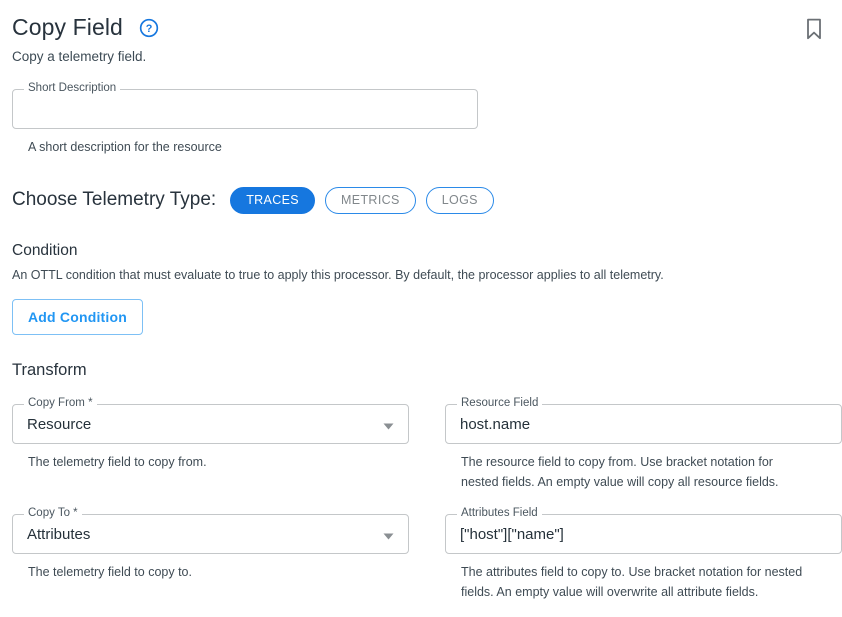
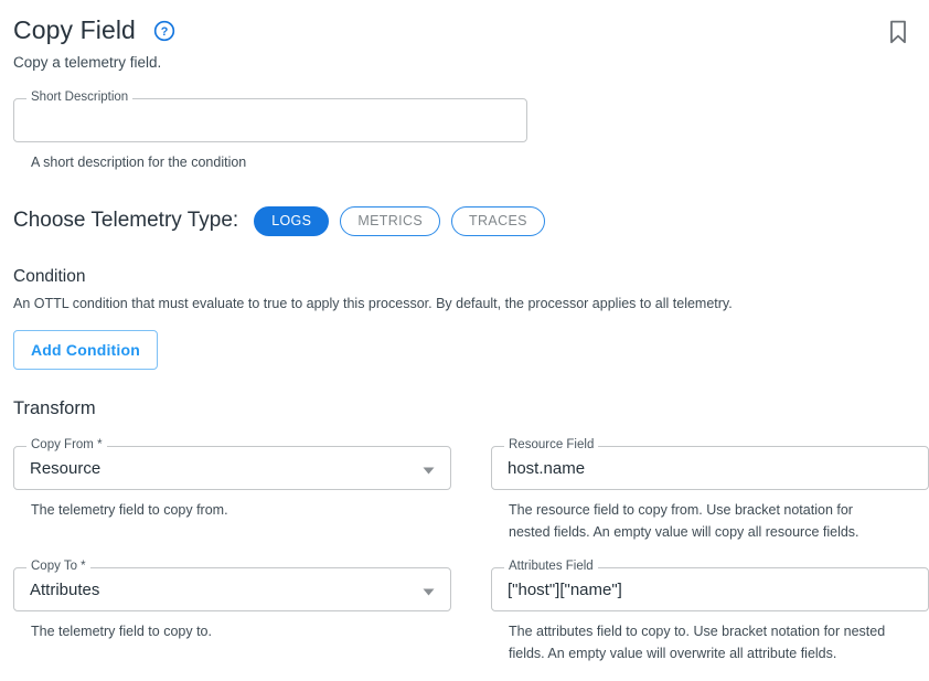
  Copy Field
  ?
  Copy a telemetry field.
  Short Description
- A short description for the resource
+ A short description for the condition
  Choose Telemetry Type:
- TRACES
+ LOGS
  METRICS
- LOGS
+ TRACES
  Condition
  An OTTL condition that must evaluate to true to apply this processor. By default, the processor applies to all telemetry.
  Add Condition
  Transform
  Copy From *
  Resource
  The telemetry field to copy from.
  Resource Field
  host.name
  The resource field to copy from. Use bracket notation for nested fields. An empty value will copy all resource fields.
  Copy To *
  Attributes
  The telemetry field to copy to.
  Attributes Field
  ["host"]["name"]
  The attributes field to copy to. Use bracket notation for nested fields. An empty value will overwrite all attribute fields.
